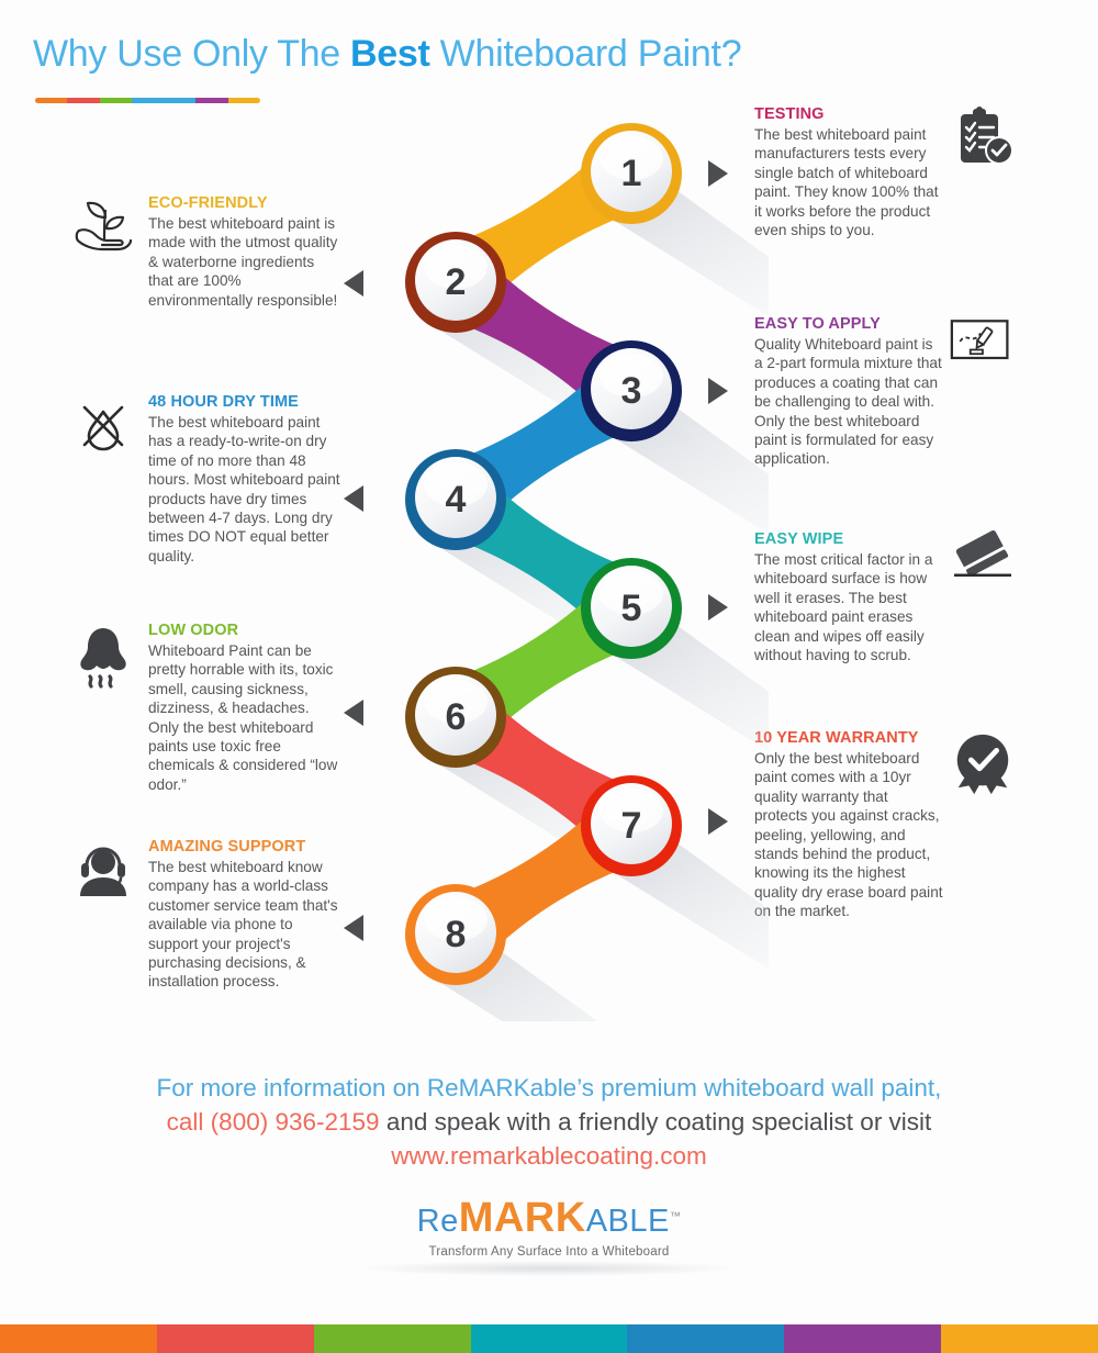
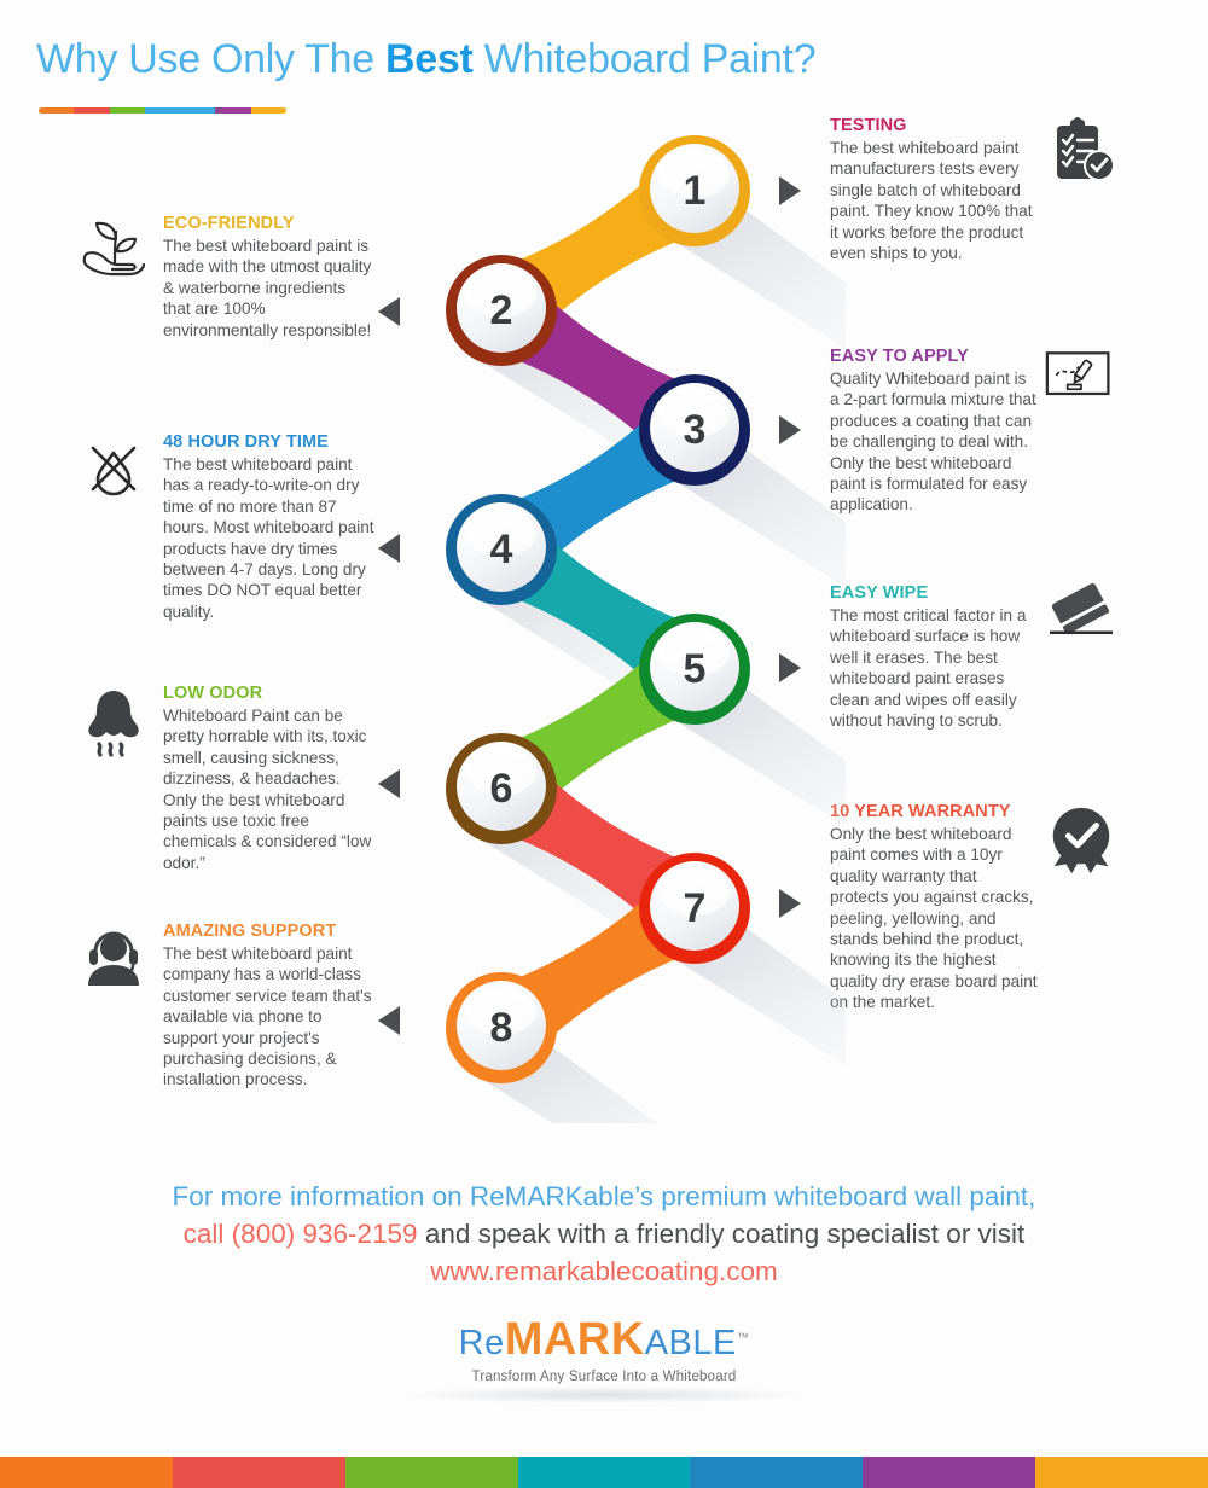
  Why Use Only The Best Whiteboard Paint?
  ECO-FRIENDLY
  The best whiteboard paint is made with the utmost quality & waterborne ingredients that are 100% environmentally responsible!
  48 HOUR DRY TIME
- The best whiteboard paint has a ready-to-write-on dry time of no more than 48 hours. Most whiteboard paint products have dry times between 4-7 days. Long dry times DO NOT equal better quality.
+ The best whiteboard paint has a ready-to-write-on dry time of no more than 87 hours. Most whiteboard paint products have dry times between 4-7 days. Long dry times DO NOT equal better quality.
  LOW ODOR
  Whiteboard Paint can be pretty horrable with its, toxic smell, causing sickness, dizziness, & headaches. Only the best whiteboard paints use toxic free chemicals & considered “low odor.”
  AMAZING SUPPORT
- The best whiteboard know company has a world-class customer service team that's available via phone to support your project's purchasing decisions, & installation process.
+ The best whiteboard paint company has a world-class customer service team that's available via phone to support your project's purchasing decisions, & installation process.
  TESTING
  The best whiteboard paint manufacturers tests every single batch of whiteboard paint. They know 100% that it works before the product even ships to you.
  EASY TO APPLY
  Quality Whiteboard paint is a 2-part formula mixture that produces a coating that can be challenging to deal with. Only the best whiteboard paint is formulated for easy application.
  EASY WIPE
  The most critical factor in a whiteboard surface is how well it erases. The best whiteboard paint erases clean and wipes off easily without having to scrub.
  YEAR WARRANTY
  Only the best whiteboard paint comes with a 10yr quality warranty that protects you against cracks, peeling, yellowing, and stands behind the product, knowing its the highest quality dry erase board paint the market.
  1
  2
  3
  4
  5
  6
  7
  8
  For more information on ReMARKable’s premium whiteboard wall paint,
  call (800) 936-2159 and speak with a friendly coating specialist or visit
  www.remarkablecoating.com
  ReMARKABLE™
  Transform Any Surface Into a Whiteboard
